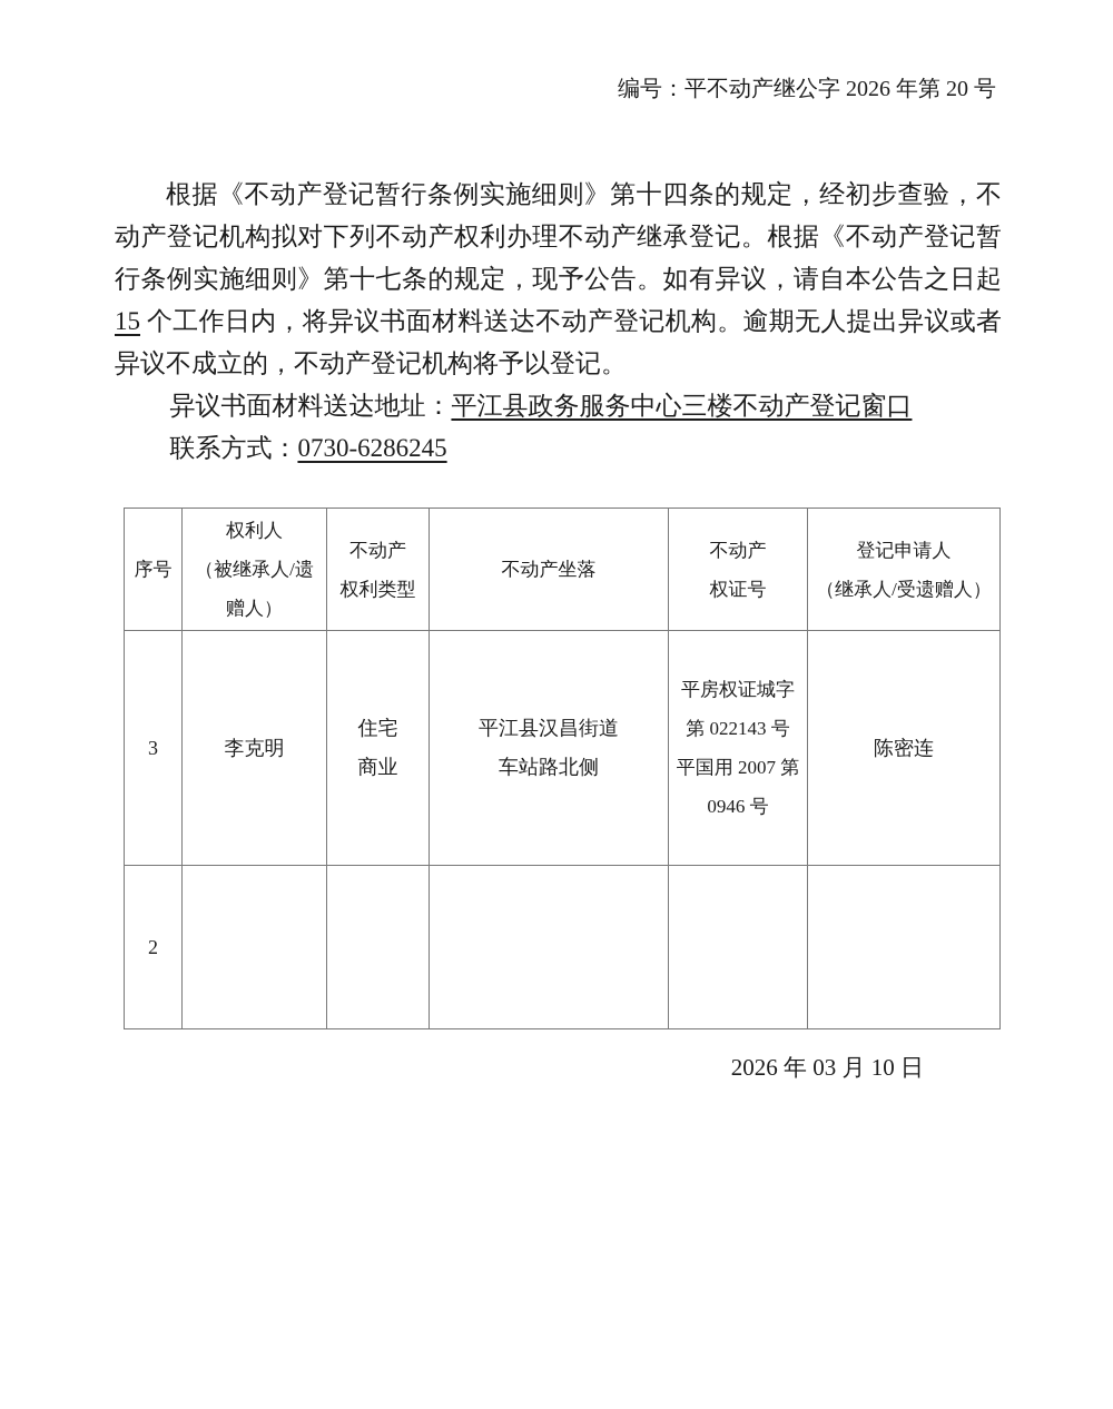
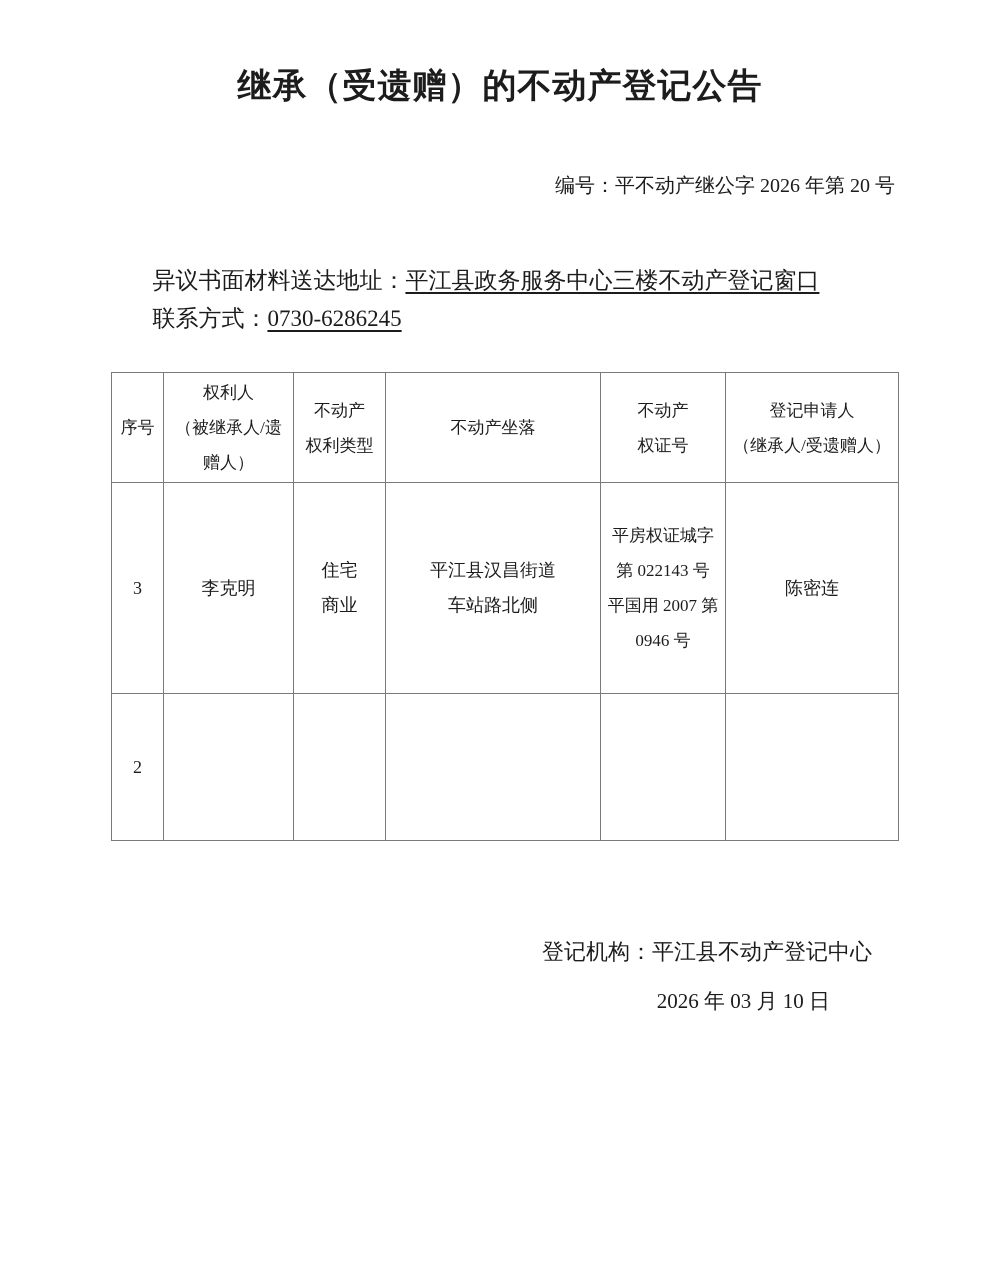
+ 继承（受遗赠）的不动产登记公告
  编号：平不动产继公字 2026 年第 20 号
- 根据《不动产登记暂行条例实施细则》第十四条的规定，经初步查验，不动产登记机构拟对下列不动产权利办理不动产继承登记。根据《不动产登记暂行条例实施细则》第十七条的规定，现予公告。如有异议，请自本公告之日起 15 个工作日内，将异议书面材料送达不动产登记机构。逾期无人提出异议或者异议不成立的，不动产登记机构将予以登记。
  异议书面材料送达地址：平江县政务服务中心三楼不动产登记窗口
  联系方式：0730-6286245
  序号	权利人 （被继承人/遗 赠人）	不动产 权利类型	不动产坐落	不动产 权证号	登记申请人 （继承人/受遗赠人）
  3	李克明	住宅 商业	平江县汉昌街道 车站路北侧	平房权证城字 第 022143 号 平国用 2007 第 0946 号	陈密连
  2
+ 登记机构：平江县不动产登记中心
  2026 年 03 月 10 日
